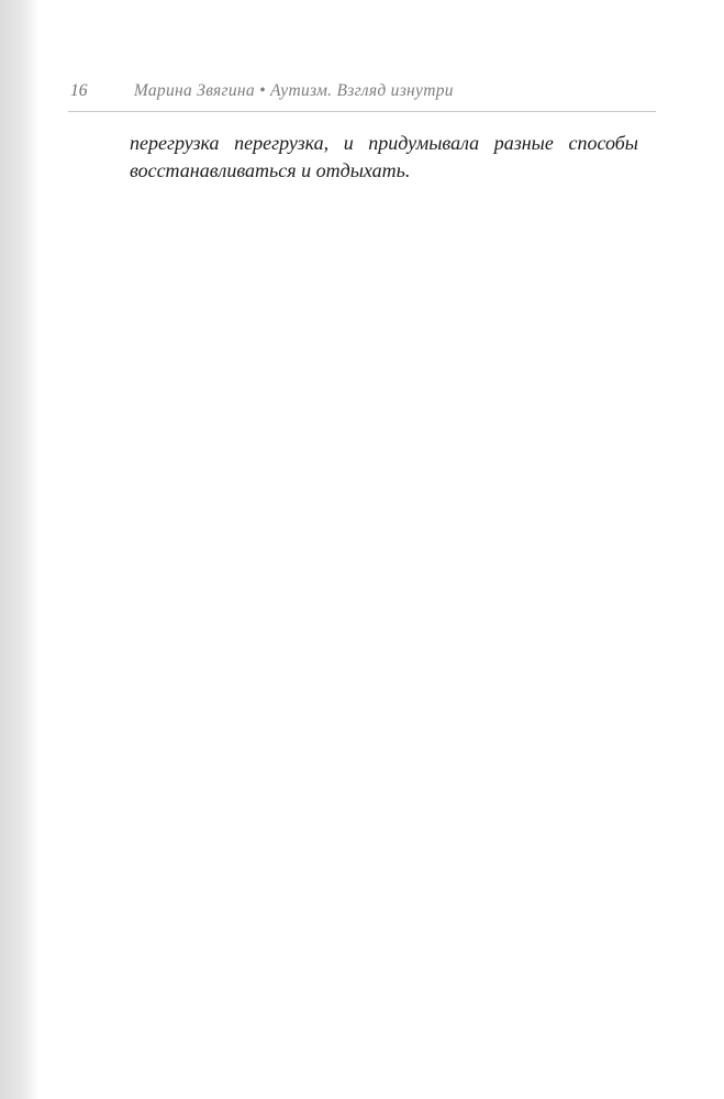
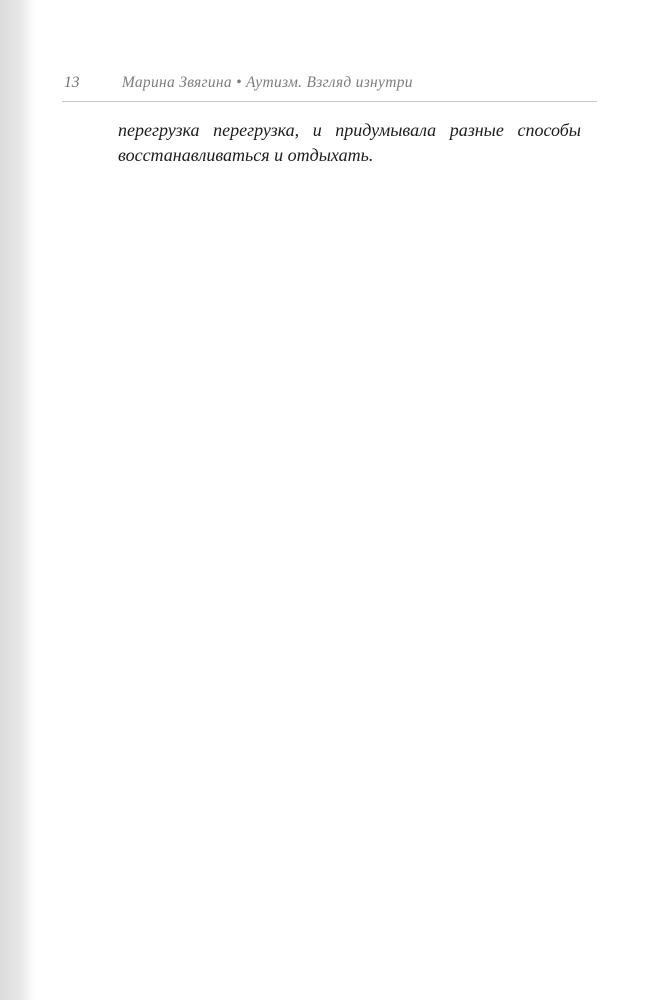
- 16 Марина Звягина • Аутизм. Взгляд изнутри
+ 13 Марина Звягина • Аутизм. Взгляд изнутри
  перегрузка перегрузка, и придумывала разные способы восстанавливаться и отдыхать.
